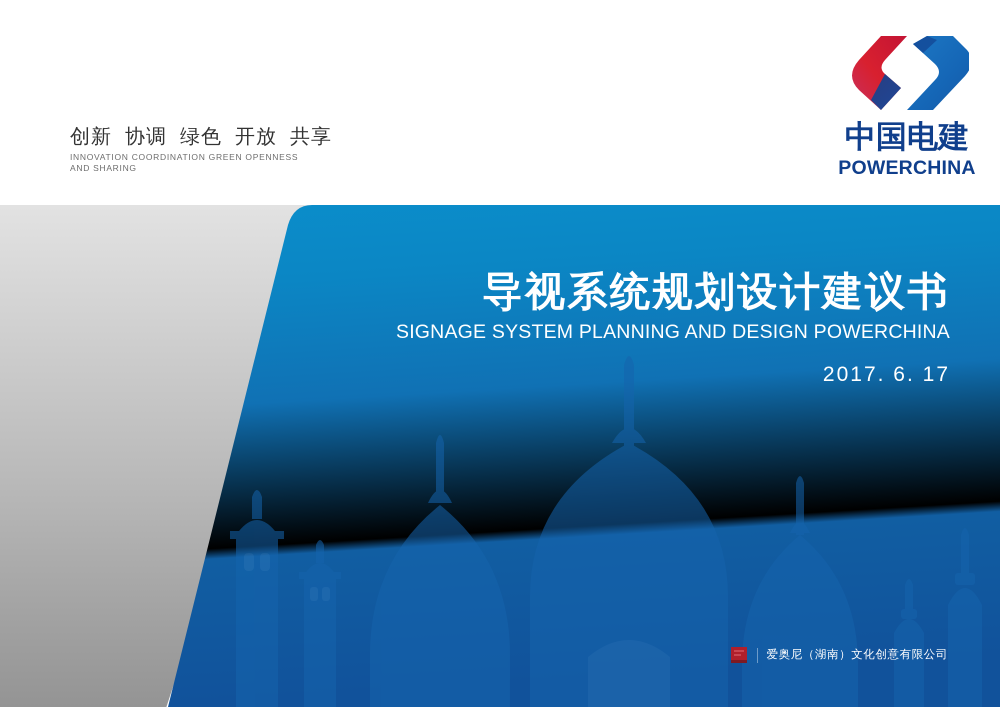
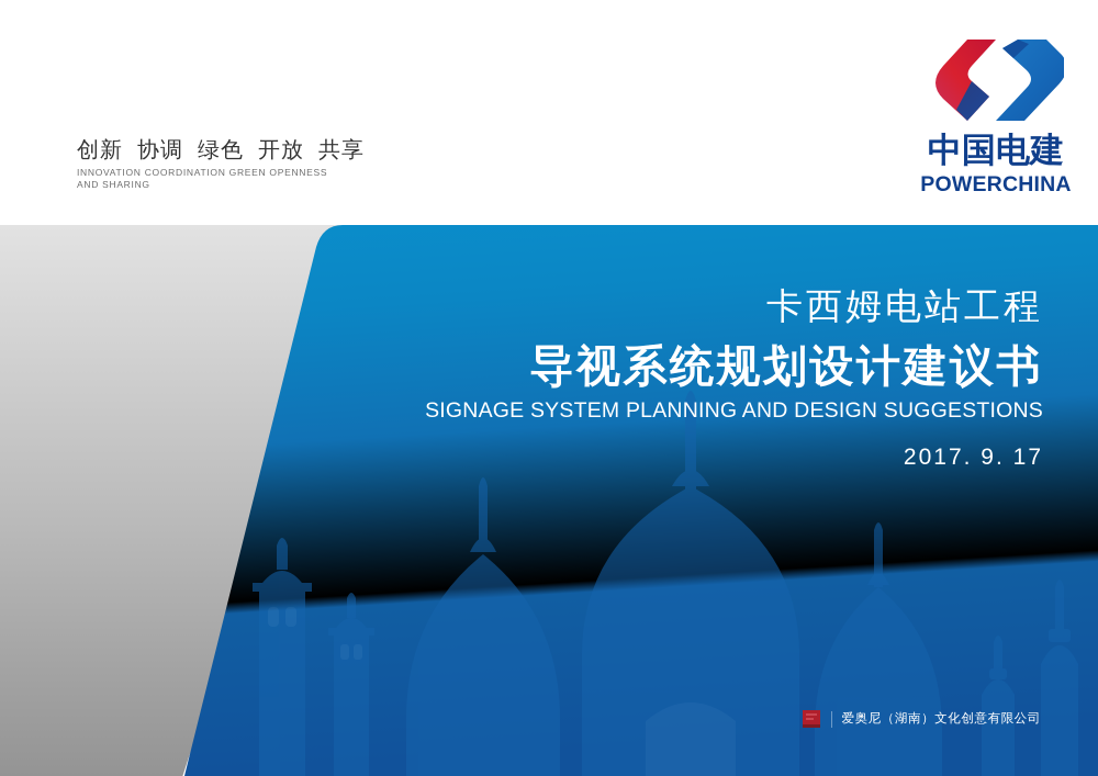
  创新 协调 绿色 开放 共享
  INNOVATION COORDINATION GREEN OPENNESS AND SHARING
  中国电建
  POWERCHINA
+ 卡西姆电站工程
  导视系统规划设计建议书
- SIGNAGE SYSTEM PLANNING AND DESIGN POWERCHINA
+ SIGNAGE SYSTEM PLANNING AND DESIGN SUGGESTIONS
- 2017. 6. 17
+ 2017. 9. 17
  爱奥尼（湖南）文化创意有限公司
